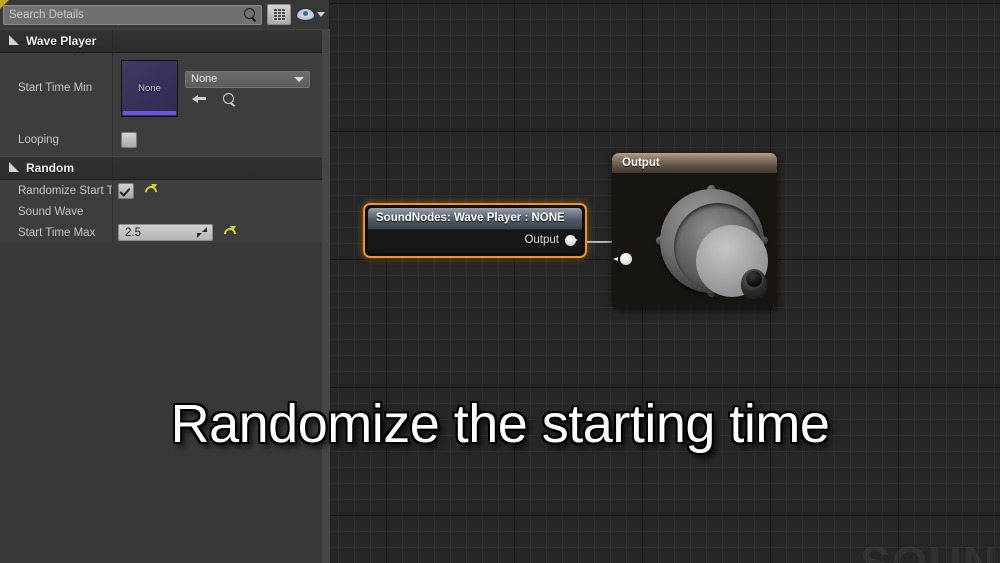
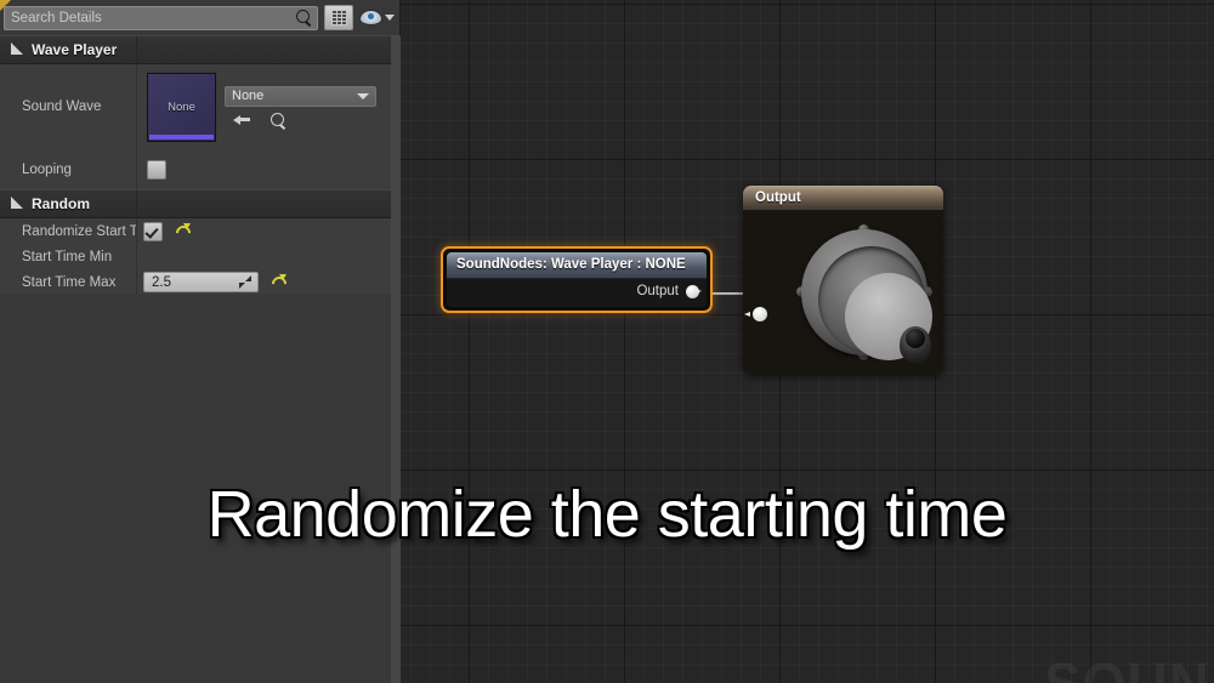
  SoundNodes: Wave Player : NONE
  Output
  Output
  Search Details
  Wave Player
- Start Time Min
+ Sound Wave
  None
  None
  Looping
  Random
  Randomize Start T
- Sound Wave
+ Start Time Min
  Start Time Max
  2.5
  Randomize the starting time
